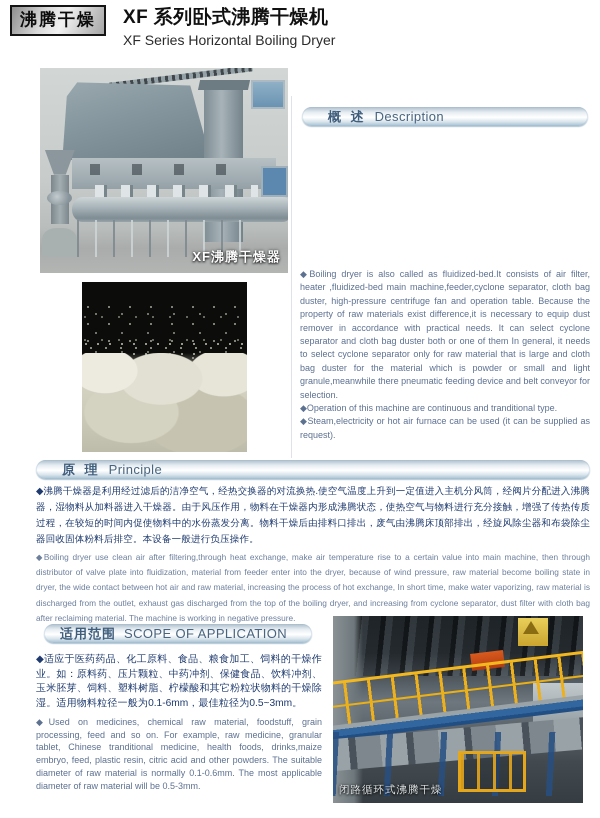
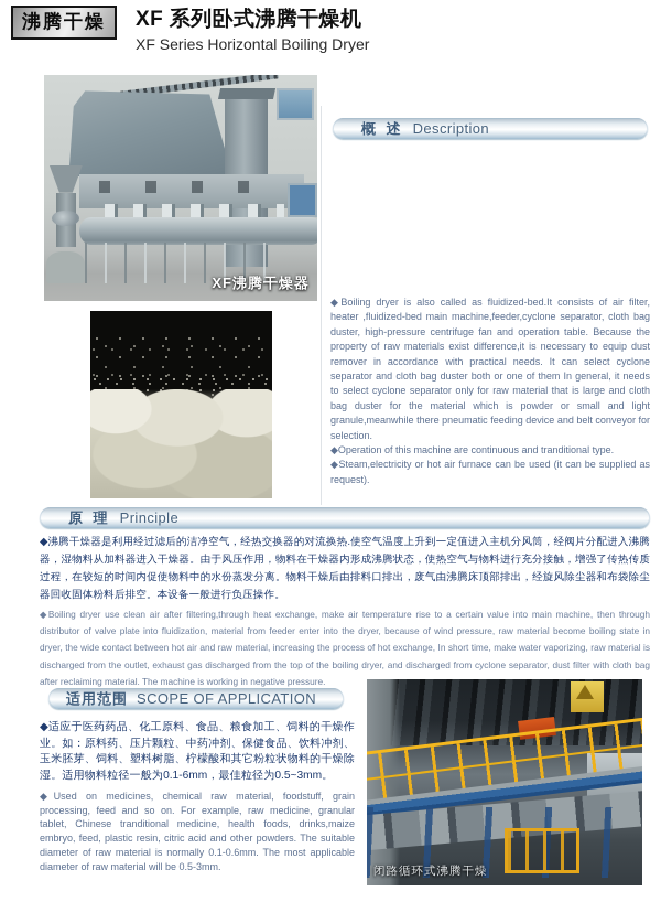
  沸腾干燥
  XF 系列卧式沸腾干燥机
  XF Series Horizontal Boiling Dryer
  XF沸腾干燥器
  概 述
  Description
  ◆Boiling dryer is also called as fluidized-bed.It consists of air filter, heater ,fluidized-bed main machine,feeder,cyclone separator, cloth bag duster, high-pressure centrifuge fan and operation table. Because the property of raw materials exist difference,it is necessary to equip dust remover in accordance with practical needs. It can select cyclone separator and cloth bag duster both or one of them In general, it needs to select cyclone separator only for raw material that is large and cloth bag duster for the material which is powder or small and light granule,meanwhile there pneumatic feeding device and belt conveyor for selection.
  ◆Operation of this machine are continuous and tranditional type.
  ◆Steam,electricity or hot air furnace can be used (it can be supplied as request).
  原 理
  Principle
  ◆沸腾干燥器是利用经过滤后的洁净空气，经热交换器的对流换热.使空气温度上升到一定值进入主机分风筒，经阀片分配进入沸腾器，湿物料从加料器进入干燥器。由于风压作用，物料在干燥器内形成沸腾状态，使热空气与物料进行充分接触，增强了传热传质过程，在较短的时间内促使物料中的水份蒸发分离。物料干燥后由排料口排出，废气由沸腾床顶部排出，经旋风除尘器和布袋除尘器回收固体粉料后排空。本设备一般进行负压操作。
- ◆Boiling dryer use clean air after filtering,through heat exchange, make air temperature rise to a certain value into main machine, then through distributor of valve plate into fluidization, material from feeder enter into the dryer, because of wind pressure, raw material become boiling state in dryer, the wide contact between hot air and raw material, increasing the process of hot exchange, In short time, make water vaporizing, raw material is discharged from the outlet, exhaust gas discharged from the top of the boiling dryer, and increasing from cyclone separator, dust filter with cloth bag after reclaiming material. The machine is working in negative pressure.
+ ◆Boiling dryer use clean air after filtering,through heat exchange, make air temperature rise to a certain value into main machine, then through distributor of valve plate into fluidization, material from feeder enter into the dryer, because of wind pressure, raw material become boiling state in dryer, the wide contact between hot air and raw material, increasing the process of hot exchange, In short time, make water vaporizing, raw material is discharged from the outlet, exhaust gas discharged from the top of the boiling dryer, and discharged from cyclone separator, dust filter with cloth bag after reclaiming material. The machine is working in negative pressure.
  适用范围
  SCOPE OF APPLICATION
  ◆适应于医药药品、化工原料、食品、粮食加工、饲料的干燥作业。如：原料药、压片颗粒、中药冲剂、保健食品、饮料冲剂、玉米胚芽、饲料、塑料树脂、柠檬酸和其它粉粒状物料的干燥除湿。适用物料粒径一般为0.1-6mm，最佳粒径为0.5~3mm。
  ◆Used on medicines, chemical raw material, foodstuff, grain processing, feed and so on. For example, raw medicine, granular tablet, Chinese tranditional medicine, health foods, drinks,maize embryo, feed, plastic resin, citric acid and other powders. The suitable diameter of raw material is normally 0.1-0.6mm. The most applicable diameter of raw material will be 0.5-3mm.
  闭路循环式沸腾干燥
